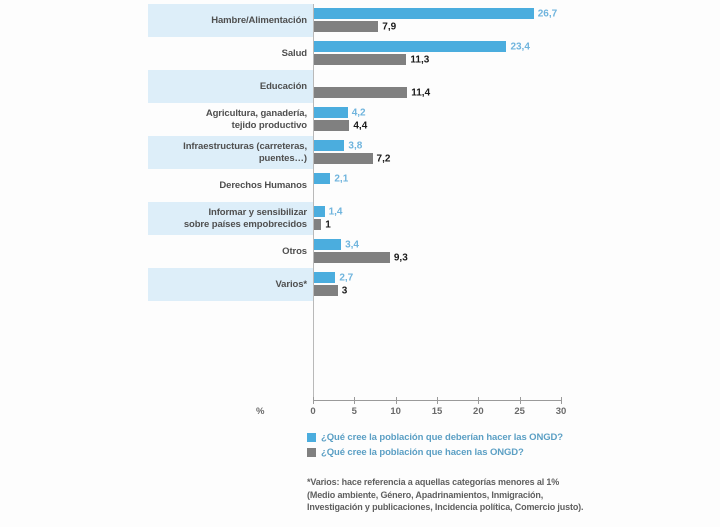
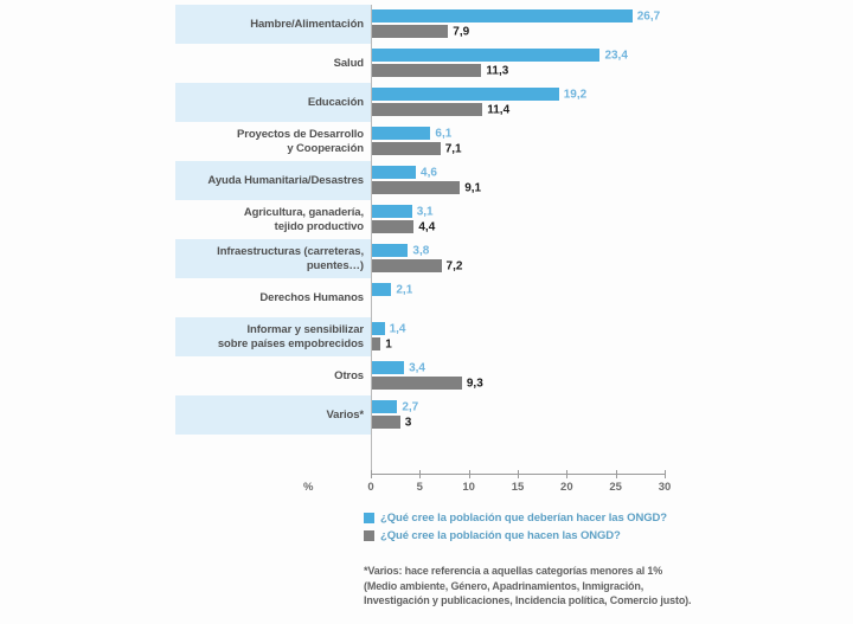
  Hambre/Alimentación
  26,7
  7,9
  Salud
  23,4
  11,3
  Educación
+ 19,2
  11,4
+ Proyectos de Desarrollo
+ y Cooperación
+ 6,1
+ 7,1
+ Ayuda Humanitaria/Desastres
+ 4,6
+ 9,1
  Agricultura, ganadería,
  tejido productivo
- 4,2
+ 3,1
  4,4
  Infraestructuras (carreteras,
  puentes…)
  3,8
  7,2
  Derechos Humanos
  2,1
  Informar y sensibilizar
  sobre países empobrecidos
  1,4
  1
  Otros
  3,4
  9,3
  Varios*
  2,7
  3
  0
  5
  10
  15
  20
  25
  30
  %
  ¿Qué cree la población que deberían hacer las ONGD?
  ¿Qué cree la población que hacen las ONGD?
  *Varios: hace referencia a aquellas categorías menores al 1%
  (Medio ambiente, Género, Apadrinamientos, Inmigración,
  Investigación y publicaciones, Incidencia política, Comercio justo).
